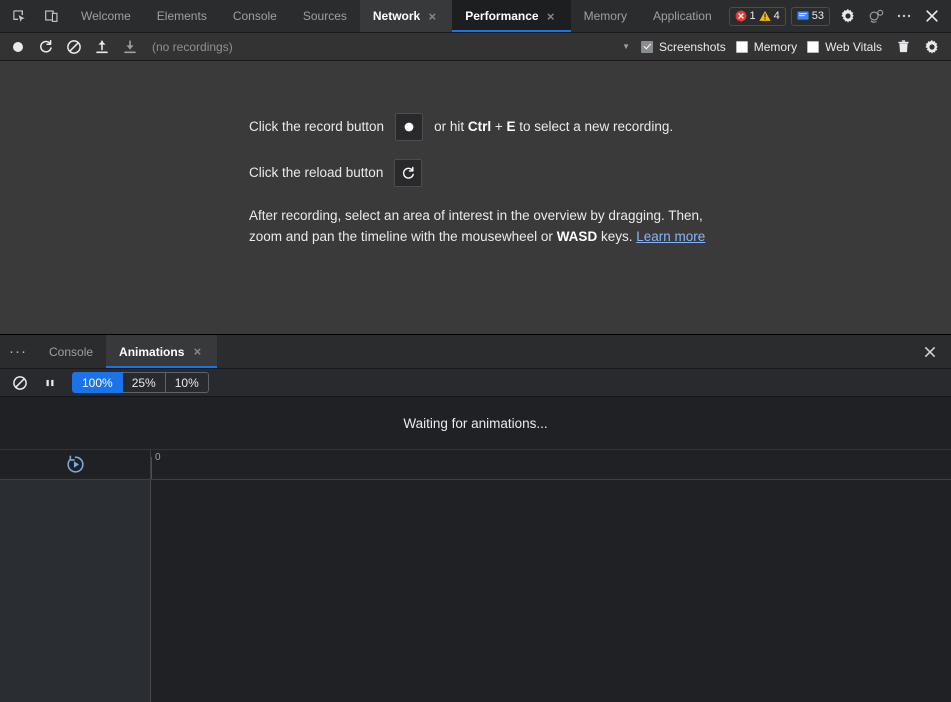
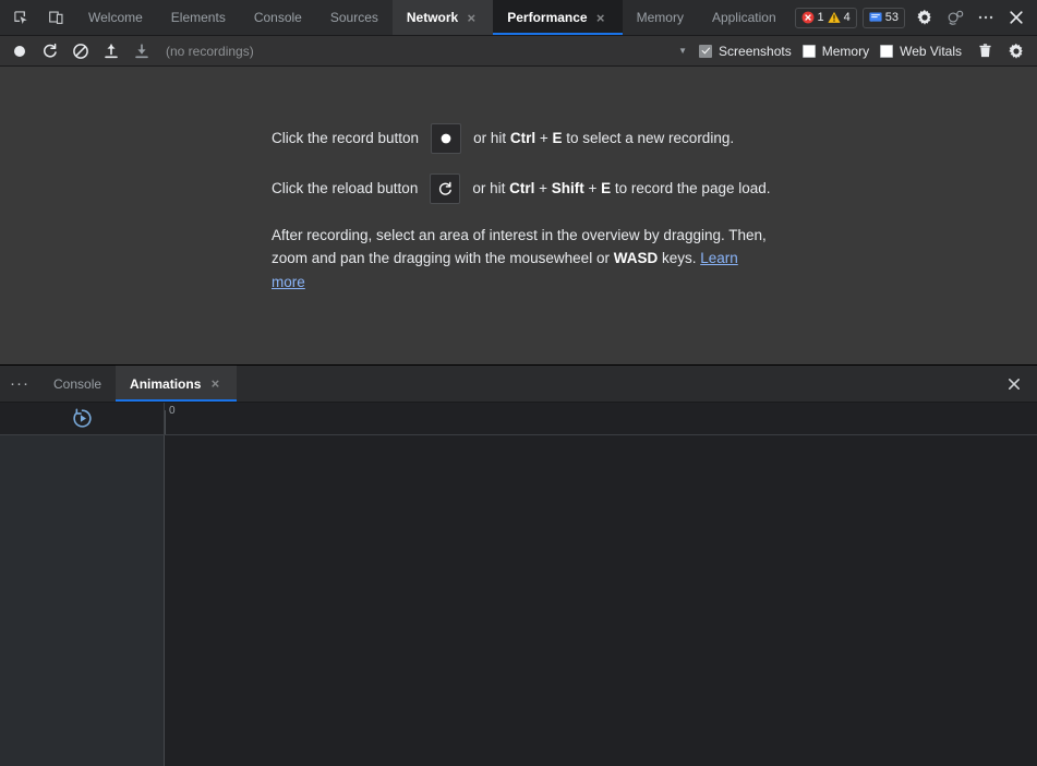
  Welcome
  Elements
  Console
  Sources
  Network
  ×
  Performance
  ×
  Memory
  Application
  1
  4
  53
  (no recordings)
  ▼
  Screenshots
  Memory
  Web Vitals
  Click the record button
  or hit Ctrl + E to select a new recording.
  Click the reload button
+ or hit Ctrl + Shift + E to record the page load.
  After recording, select an area of interest in the overview by dragging. Then,
- zoom and pan the timeline with the mousewheel or WASD keys. Learn more
+ zoom and pan the dragging with the mousewheel or WASD keys. Learn more
  ···
  Console
  Animations
  ×
- 100%
- 25%
- 10%
- Waiting for animations...
  0
